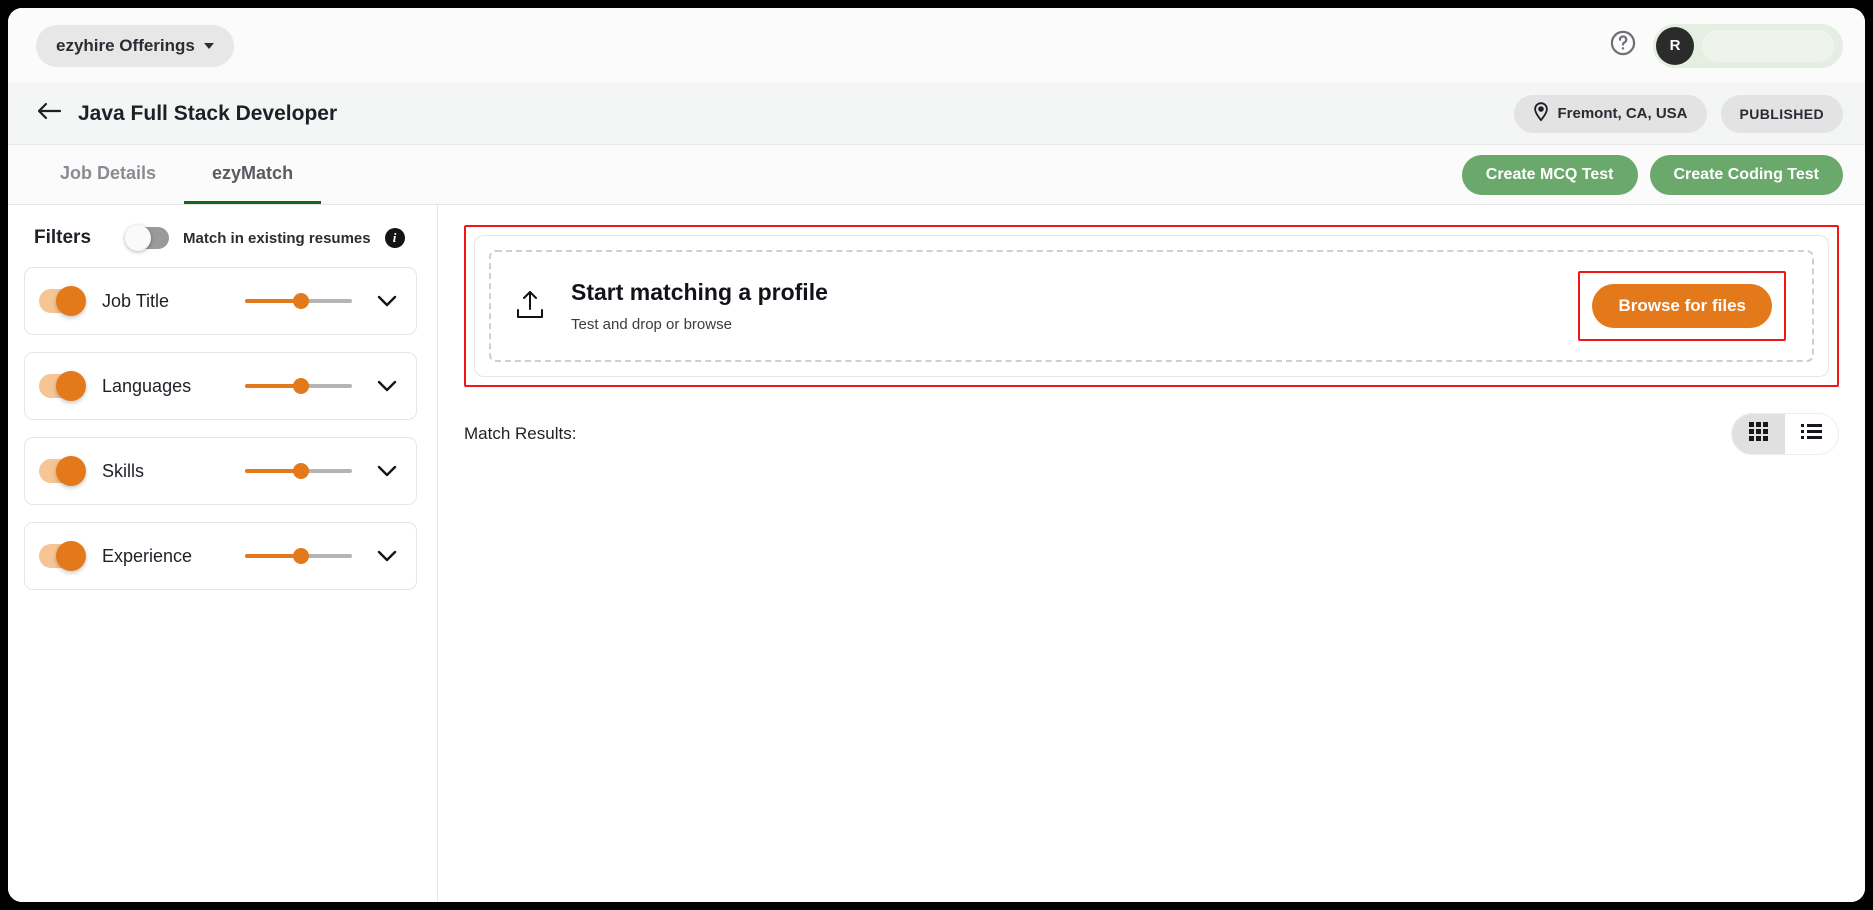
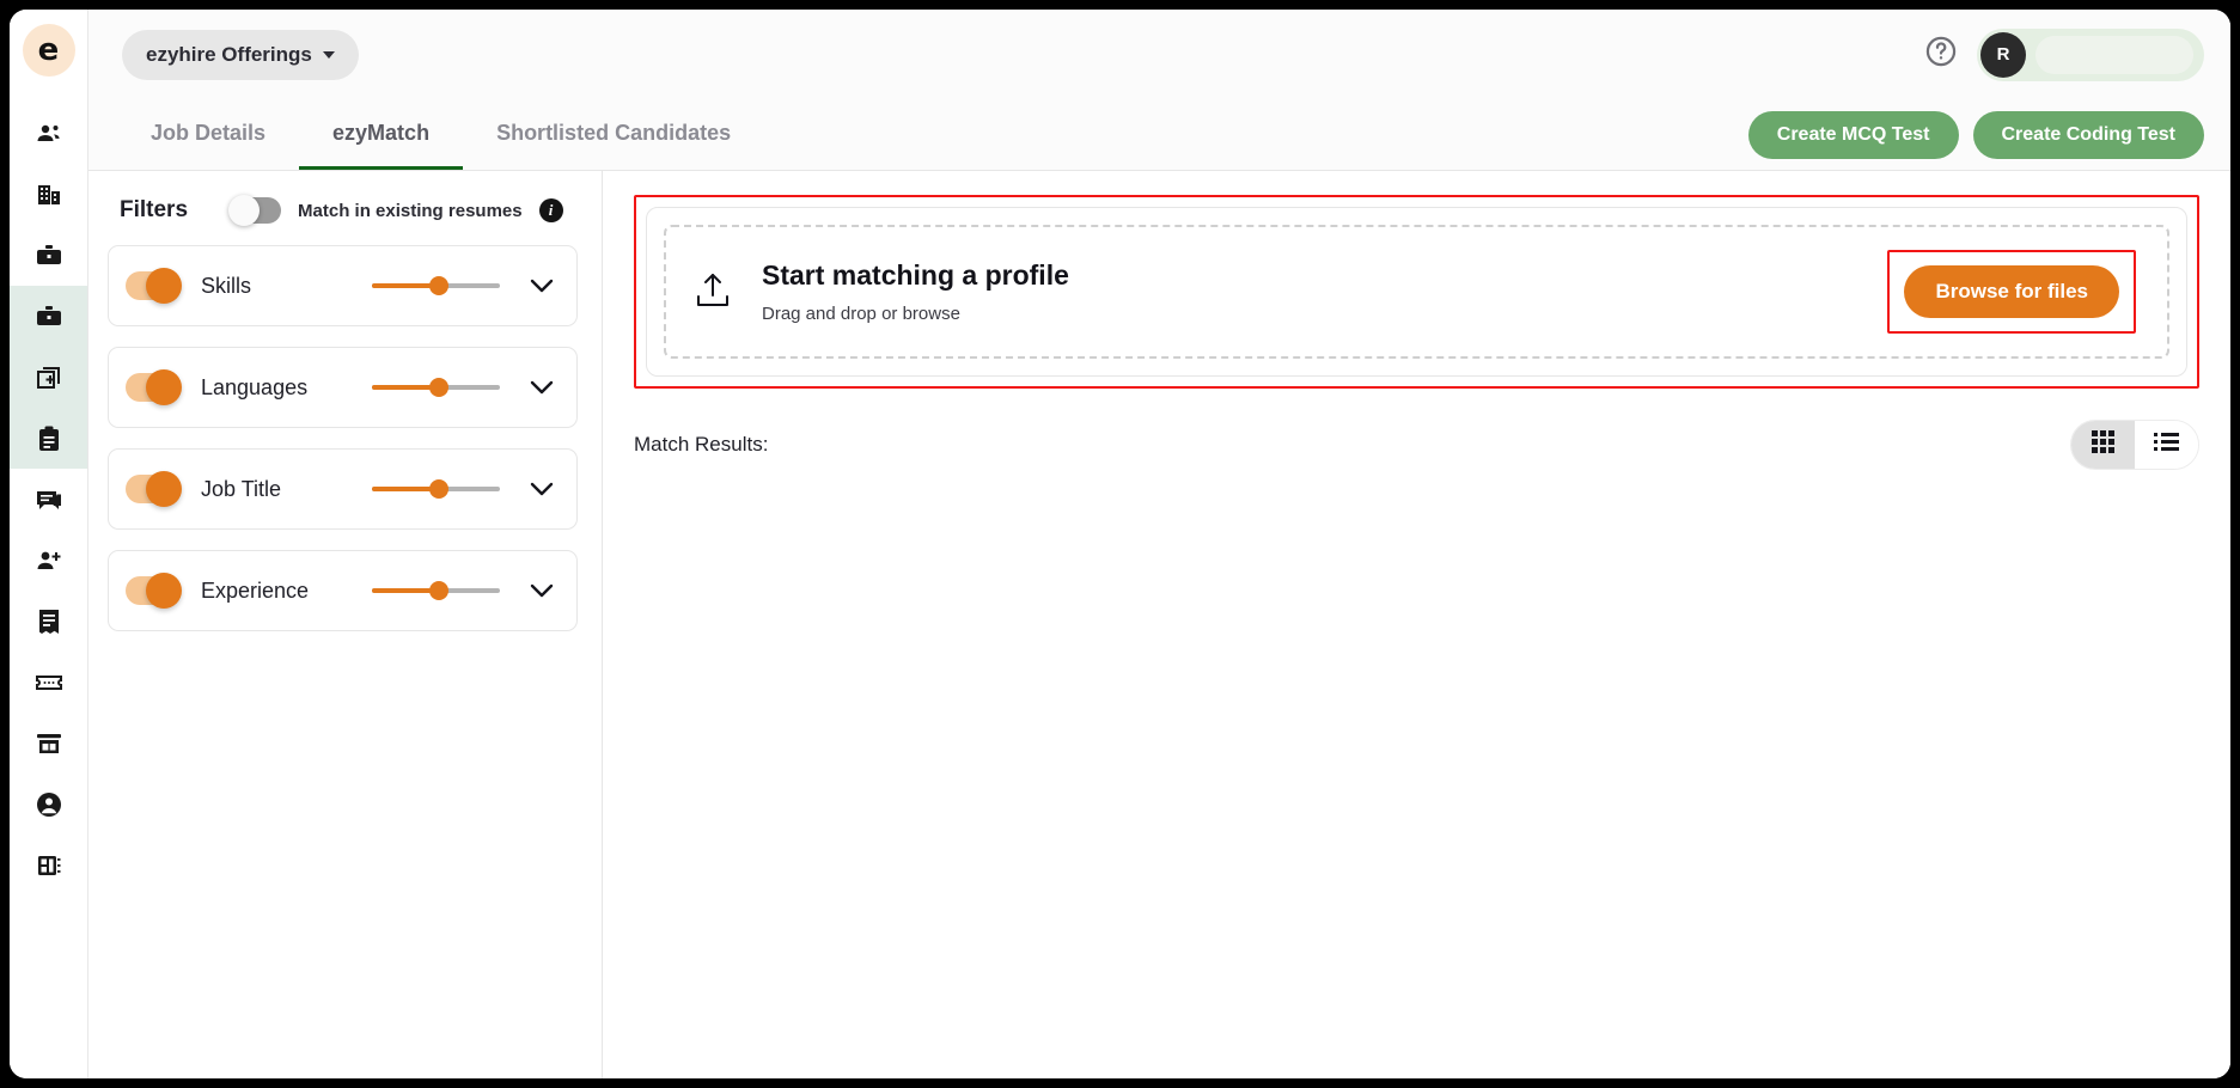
+ e
  ezyhire Offerings
  R
- Java Full Stack Developer
- Fremont, CA, USA
- PUBLISHED
  Job Details
  ezyMatch
+ Shortlisted Candidates
  Create MCQ Test
  Create Coding Test
  Filters
  Match in existing resumes
  i
- Job Title
+ Skills
  Languages
- Skills
+ Job Title
  Experience
  Start matching a profile
- Test and drop or browse
+ Drag and drop or browse
  Browse for files
  Match Results:
